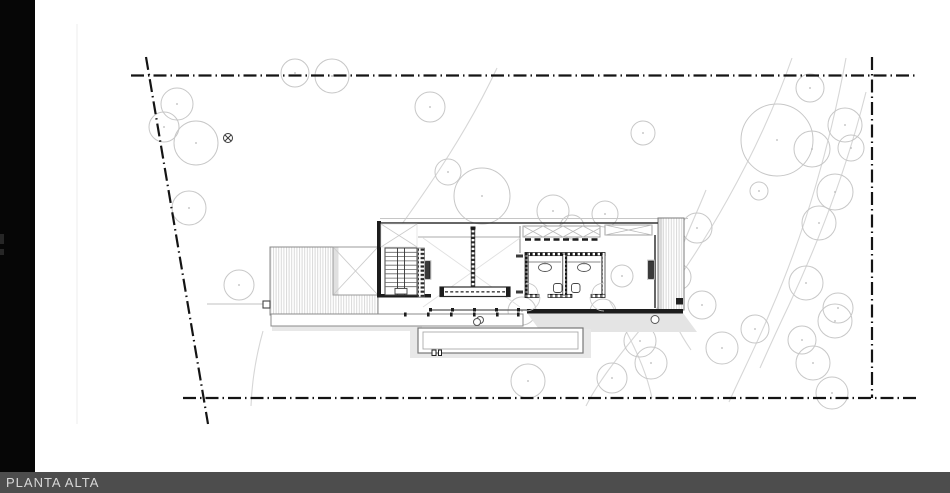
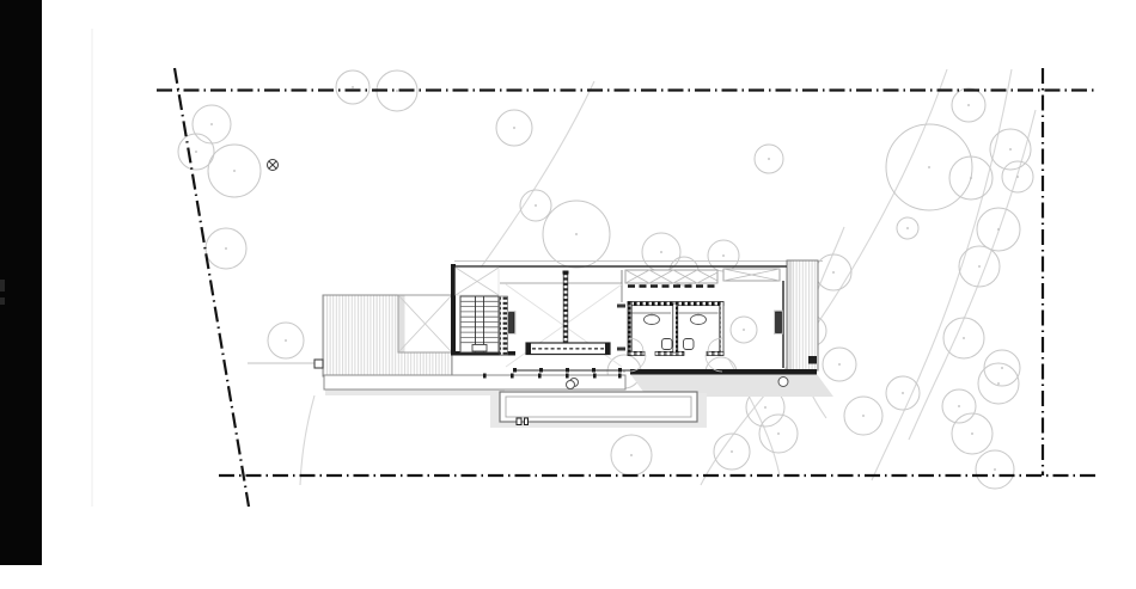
- PLANTA ALTA
